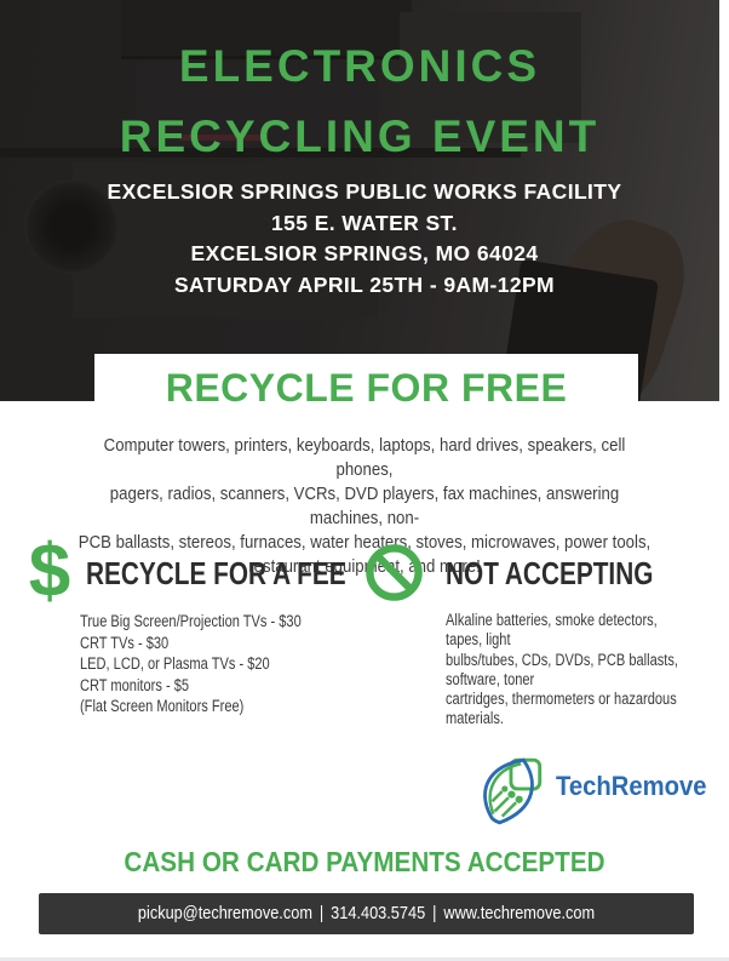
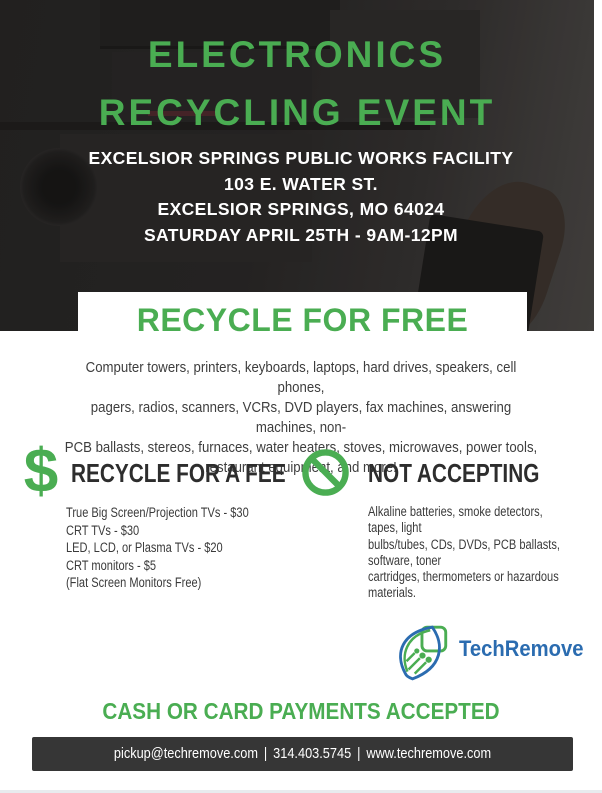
  ELECTRONICS
  RECYCLING EVENT
  EXCELSIOR SPRINGS PUBLIC WORKS FACILITY
- 155 E. WATER ST.
+ 103 E. WATER ST.
  EXCELSIOR SPRINGS, MO 64024
  SATURDAY APRIL 25TH - 9AM-12PM
  RECYCLE FOR FREE
  Computer towers, printers, keyboards, laptops, hard drives, speakers, cell phones,
  pagers, radios, scanners, VCRs, DVD players, fax machines, answering machines, non-
  PCB ballasts, stereos, furnaces, water heaters, stoves, microwaves, power tools,
  restaurant equipet, and more!
  $
  RECYCLE FOR A FEE
  True Big Screen/Projection TVs - $30
  CRT TVs - $30
  LED, LCD, or Plasma TVs - $20
  CRT monitors - $5
  (Flat Screen Monitors Free)
  NOT ACCEPTING
  Alkaline batteries, smoke detectors,
  tapes, light
  bulbs/tubes, CDs, DVDs, PCB ballasts,
  software, toner
  cartridges, thermometers or hazardous
  materials.
  TechRemove
  CASH OR CARD PAYMENTS ACCEPTED
  pickup@techremove.com | 314.403.5745 | www.techremove.com
